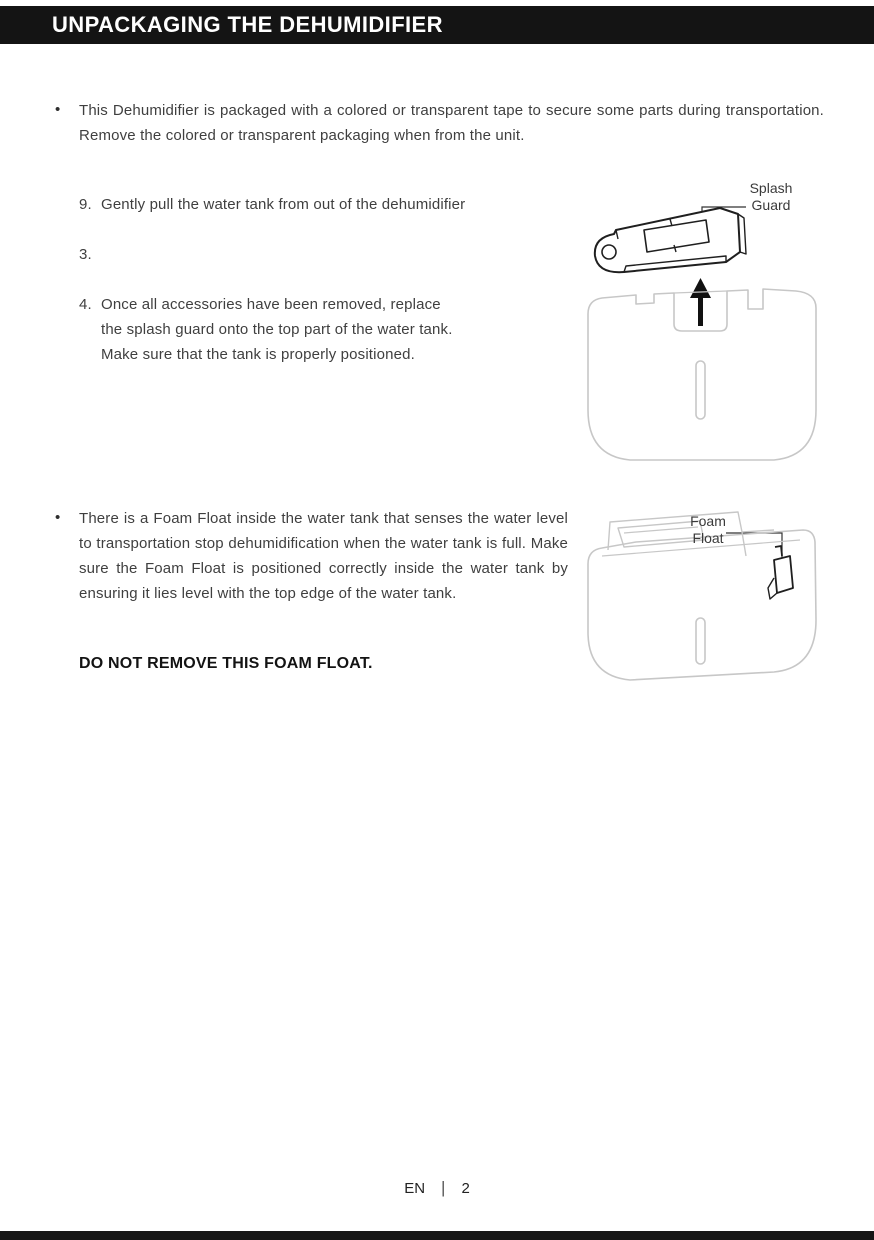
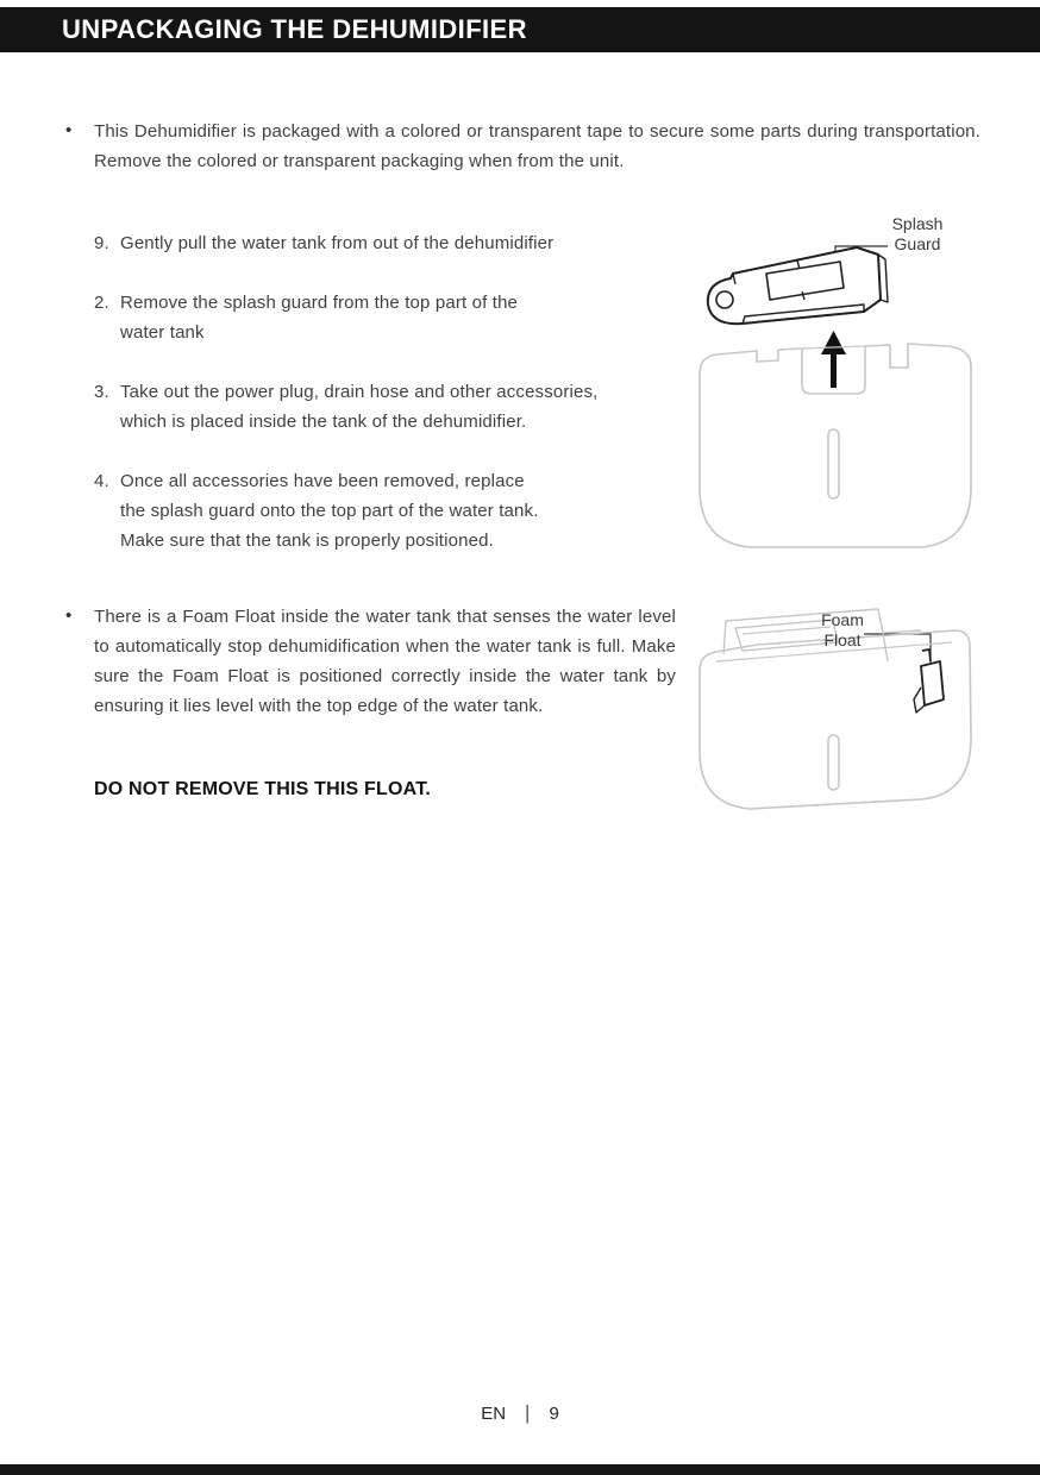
  UNPACKAGING THE DEHUMIDIFIER
  •
  This Dehumidifier is packaged with a colored or transparent tape to secure some parts during transportation. Remove the colored or transparent packaging when from the unit.
  9.
  Gently pull the water tank from out of the dehumidifier
+ 2.
+ Remove the splash guard from the top part of the
+ water tank
  3.
+ Take out the power plug, drain hose and other accessories,
+ which is placed inside the tank of the dehumidifier.
  4.
  Once all accessories have been removed, replace
  the splash guard onto the top part of the water tank.
  Make sure that the tank is properly positioned.
  Splash Guard
  •
- There is a Foam Float inside the water tank that senses the water level to transportation stop dehumidification when the water tank is full. Make sure the Foam Float is positioned correctly inside the water tank by ensuring it lies level with the top edge of the water tank.
+ There is a Foam Float inside the water tank that senses the water level to automatically stop dehumidification when the water tank is full. Make sure the Foam Float is positioned correctly inside the water tank by ensuring it lies level with the top edge of the water tank.
- DO NOT REMOVE THIS FOAM FLOAT.
+ DO NOT REMOVE THIS THIS FLOAT.
  Foam Float
  EN
  |
- 2
+ 9
